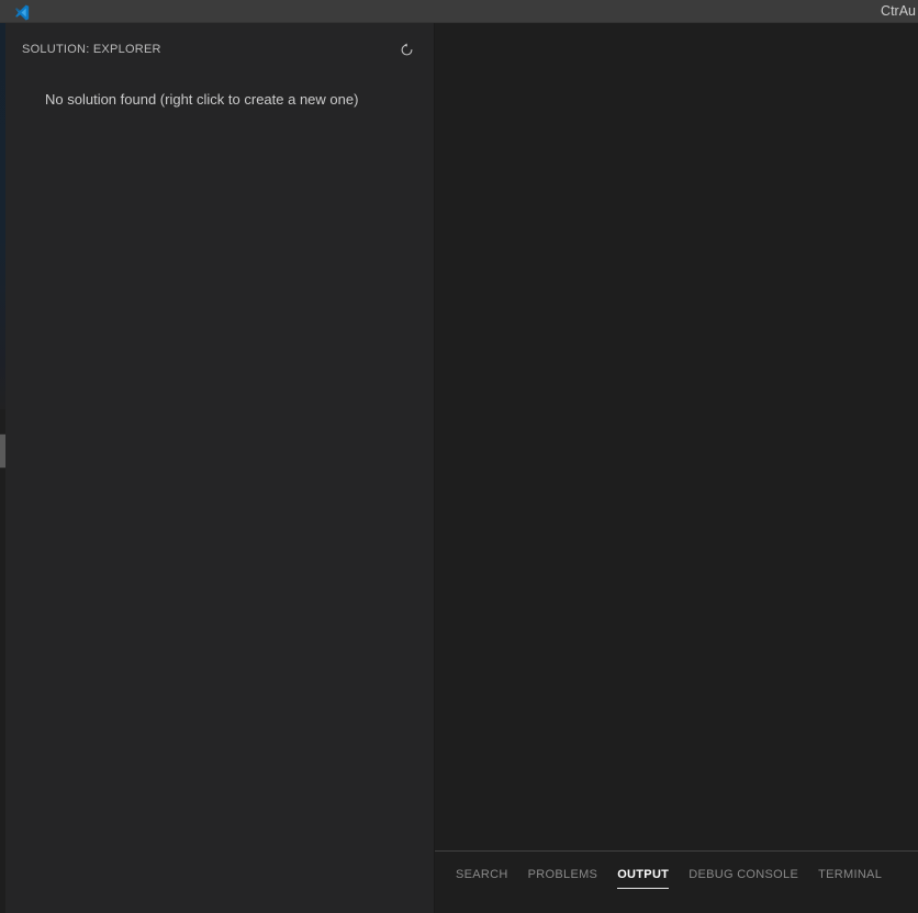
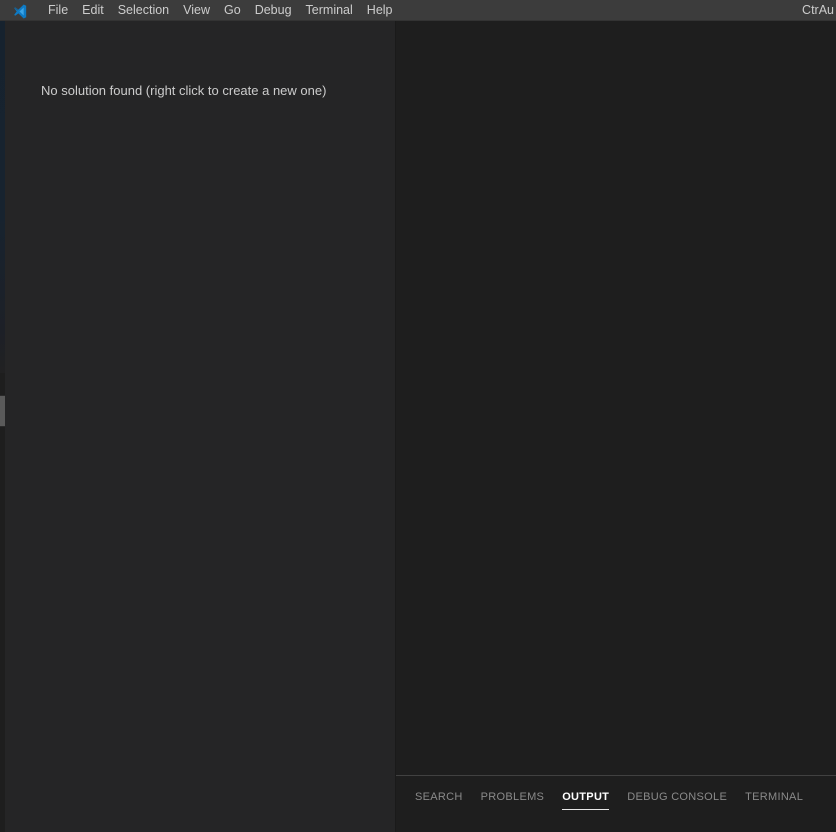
+ File
+ Edit
+ Selection
+ View
+ Go
+ Debug
+ Terminal
+ Help
  CtrAu
- SOLUTION: EXPLORER
  No solution found (right click to create a new one)
  SEARCH
  PROBLEMS
  OUTPUT
  DEBUG CONSOLE
  TERMINAL
